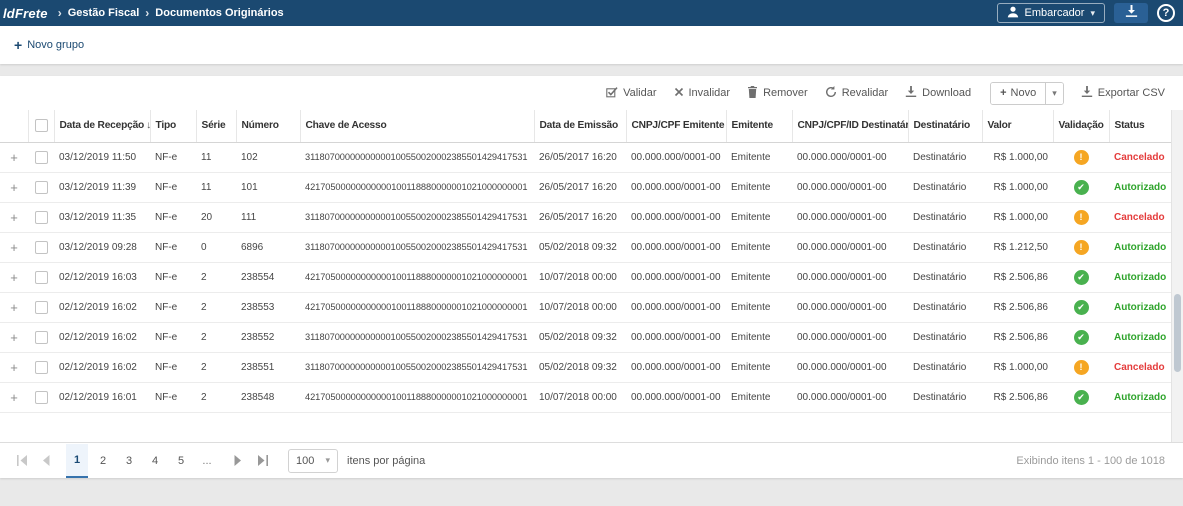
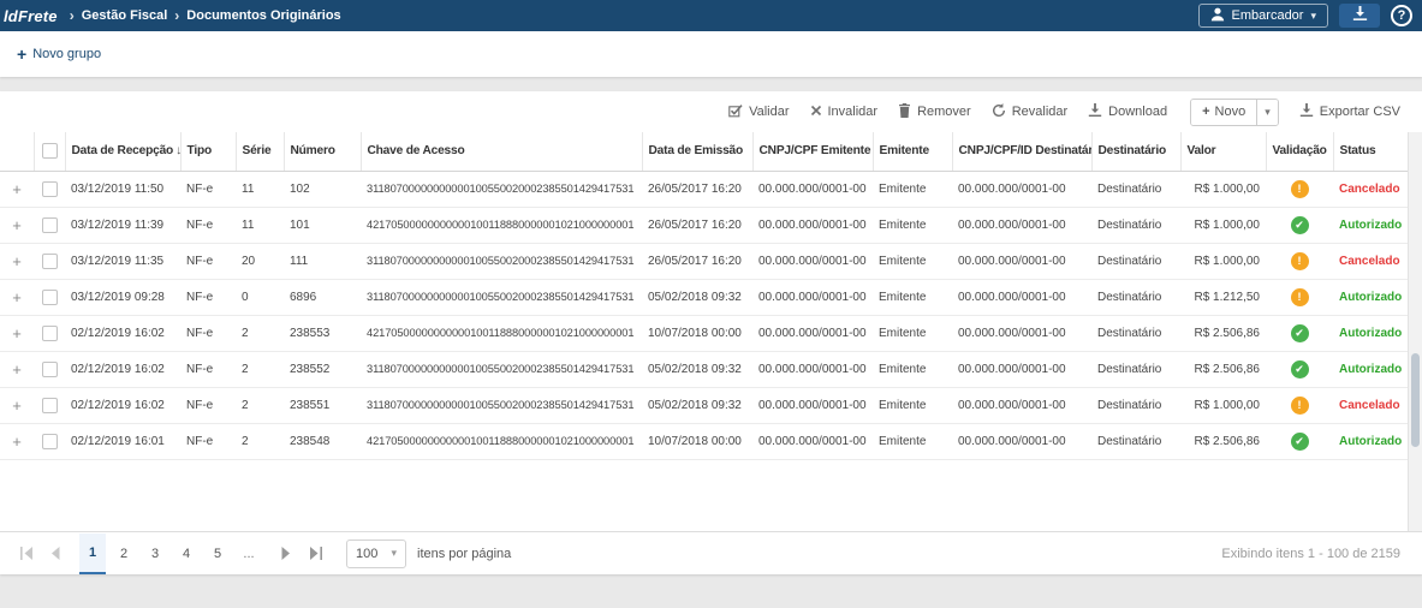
  ldFrete
  ›
  Gestão Fiscal
  ›
  Documentos Originários
  Embarcador
  ▾
  ?
  +
  Novo grupo
  Validar
  Invalidar
  Remover
  Revalidar
  Download
  +
  Novo
  ▾
  Exportar CSV
  		Data de Recepção ↓	Tipo	Série	Número	Chave de Acesso	Data de Emissão	CNPJ/CPF Emitente	Emitente	CNPJ/CPF/ID Destinatár	Destinatário	Valor	Validação	Status
  +		03/12/2019 11:50	NF-e	11	102	31180700000000000100550020002385501429417531	26/05/2017 16:20	00.000.000/0001-00	Emitente	00.000.000/0001-00	Destinatário	R$ 1.000,00	!	Cancelado
  +		03/12/2019 11:39	NF-e	11	101	42170500000000000100118880000001021000000001	26/05/2017 16:20	00.000.000/0001-00	Emitente	00.000.000/0001-00	Destinatário	R$ 1.000,00	✔	Autorizado
  +		03/12/2019 11:35	NF-e	20	111	31180700000000000100550020002385501429417531	26/05/2017 16:20	00.000.000/0001-00	Emitente	00.000.000/0001-00	Destinatário	R$ 1.000,00	!	Cancelado
  +		03/12/2019 09:28	NF-e	0	6896	31180700000000000100550020002385501429417531	05/02/2018 09:32	00.000.000/0001-00	Emitente	00.000.000/0001-00	Destinatário	R$ 1.212,50	!	Autorizado
- +		02/12/2019 16:03	NF-e	2	238554	42170500000000000100118880000001021000000001	10/07/2018 00:00	00.000.000/0001-00	Emitente	00.000.000/0001-00	Destinatário	R$ 2.506,86	✔	Autorizado
  +		02/12/2019 16:02	NF-e	2	238553	42170500000000000100118880000001021000000001	10/07/2018 00:00	00.000.000/0001-00	Emitente	00.000.000/0001-00	Destinatário	R$ 2.506,86	✔	Autorizado
  +		02/12/2019 16:02	NF-e	2	238552	31180700000000000100550020002385501429417531	05/02/2018 09:32	00.000.000/0001-00	Emitente	00.000.000/0001-00	Destinatário	R$ 2.506,86	✔	Autorizado
  +		02/12/2019 16:02	NF-e	2	238551	31180700000000000100550020002385501429417531	05/02/2018 09:32	00.000.000/0001-00	Emitente	00.000.000/0001-00	Destinatário	R$ 1.000,00	!	Cancelado
  +		02/12/2019 16:01	NF-e	2	238548	42170500000000000100118880000001021000000001	10/07/2018 00:00	00.000.000/0001-00	Emitente	00.000.000/0001-00	Destinatário	R$ 2.506,86	✔	Autorizado
  1
  2
  3
  4
  5
  ...
  100
  ▾
  itens por página
- Exibindo itens 1 - 100 de 1018
+ Exibindo itens 1 - 100 de 2159
